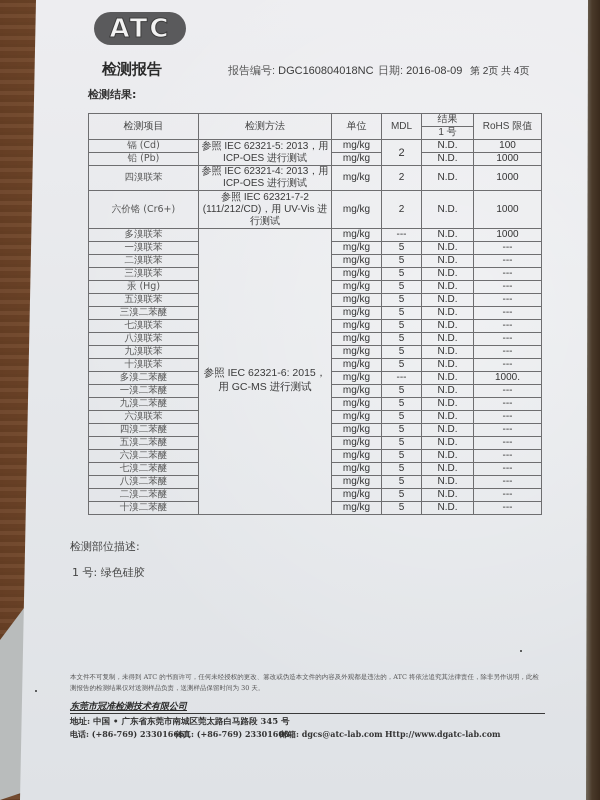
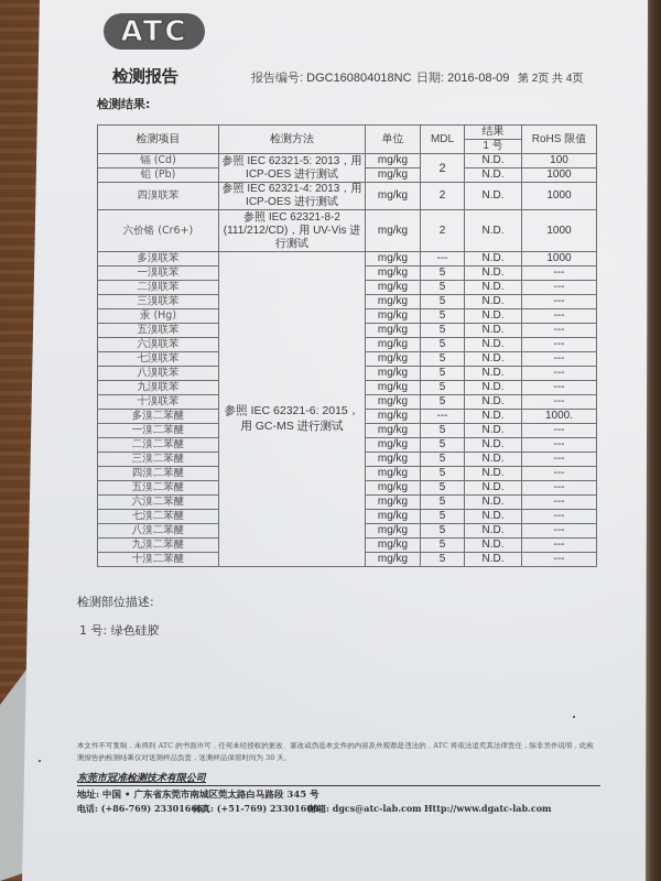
  ATC
  检测报告
  报告编号: DGC160804018NC
  日期: 2016-08-09
  第 2页 共 4页
  检测结果:
  检测项目	检测方法	单位	MDL	结果	RoHS 限值
  1 号
  镉 (Cd)	参照 IEC 62321-5: 2013，用 ICP-OES 进行测试	mg/kg	2	N.D.	100
  铅 (Pb)	mg/kg	N.D.	1000
  四溴联苯	参照 IEC 62321-4: 2013，用 ICP-OES 进行测试	mg/kg	2	N.D.	1000
- 六价铬 (Cr6+)	参照 IEC 62321-7-2 (111/212/CD)，用 UV-Vis 进行测试	mg/kg	2	N.D.	1000
+ 六价铬 (Cr6+)	参照 IEC 62321-8-2 (111/212/CD)，用 UV-Vis 进行测试	mg/kg	2	N.D.	1000
  多溴联苯	参照 IEC 62321-6: 2015，用 GC-MS 进行测试	mg/kg	---	N.D.	1000
  一溴联苯	mg/kg	5	N.D.	---
  二溴联苯	mg/kg	5	N.D.	---
  三溴联苯	mg/kg	5	N.D.	---
  汞 (Hg)	mg/kg	5	N.D.	---
  五溴联苯	mg/kg	5	N.D.	---
- 三溴二苯醚	mg/kg	5	N.D.	---
+ 六溴联苯	mg/kg	5	N.D.	---
  七溴联苯	mg/kg	5	N.D.	---
  八溴联苯	mg/kg	5	N.D.	---
  九溴联苯	mg/kg	5	N.D.	---
  十溴联苯	mg/kg	5	N.D.	---
  多溴二苯醚	mg/kg	---	N.D.	1000.
  一溴二苯醚	mg/kg	5	N.D.	---
- 九溴二苯醚	mg/kg	5	N.D.	---
+ 二溴二苯醚	mg/kg	5	N.D.	---
- 六溴联苯	mg/kg	5	N.D.	---
+ 三溴二苯醚	mg/kg	5	N.D.	---
  四溴二苯醚	mg/kg	5	N.D.	---
  五溴二苯醚	mg/kg	5	N.D.	---
  六溴二苯醚	mg/kg	5	N.D.	---
  七溴二苯醚	mg/kg	5	N.D.	---
  八溴二苯醚	mg/kg	5	N.D.	---
- 二溴二苯醚	mg/kg	5	N.D.	---
+ 九溴二苯醚	mg/kg	5	N.D.	---
  十溴二苯醚	mg/kg	5	N.D.	---
  检测部位描述:
  1 号: 绿色硅胶
  本文件不可复制，未得到 ATC 的书面许可，任何未经授权的更改、篡改或伪造本文件的内容及外观都是违法的，ATC 将依法追究其法律责任，除非另作说明，此检测报告的检测结果仅对送测样品负责，送测样品保留时间为 30 天。
  东莞市冠准检测技术有限公司
  地址: 中国 • 广东省东莞市南城区莞太路白马路段 345 号
  电话: (+86-769) 23301666
- 传真: (+86-769) 23301600
+ 传真: (+51-769) 23301600
  邮箱: dgcs@atc-lab.com
  Http://www.dgatc-lab.com
